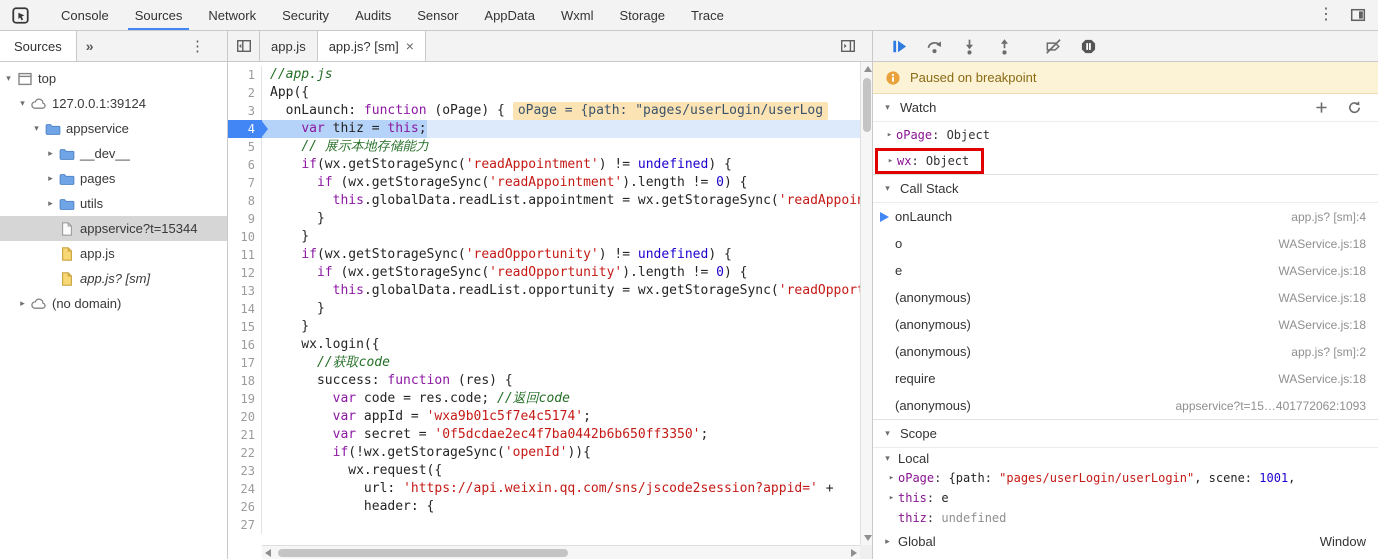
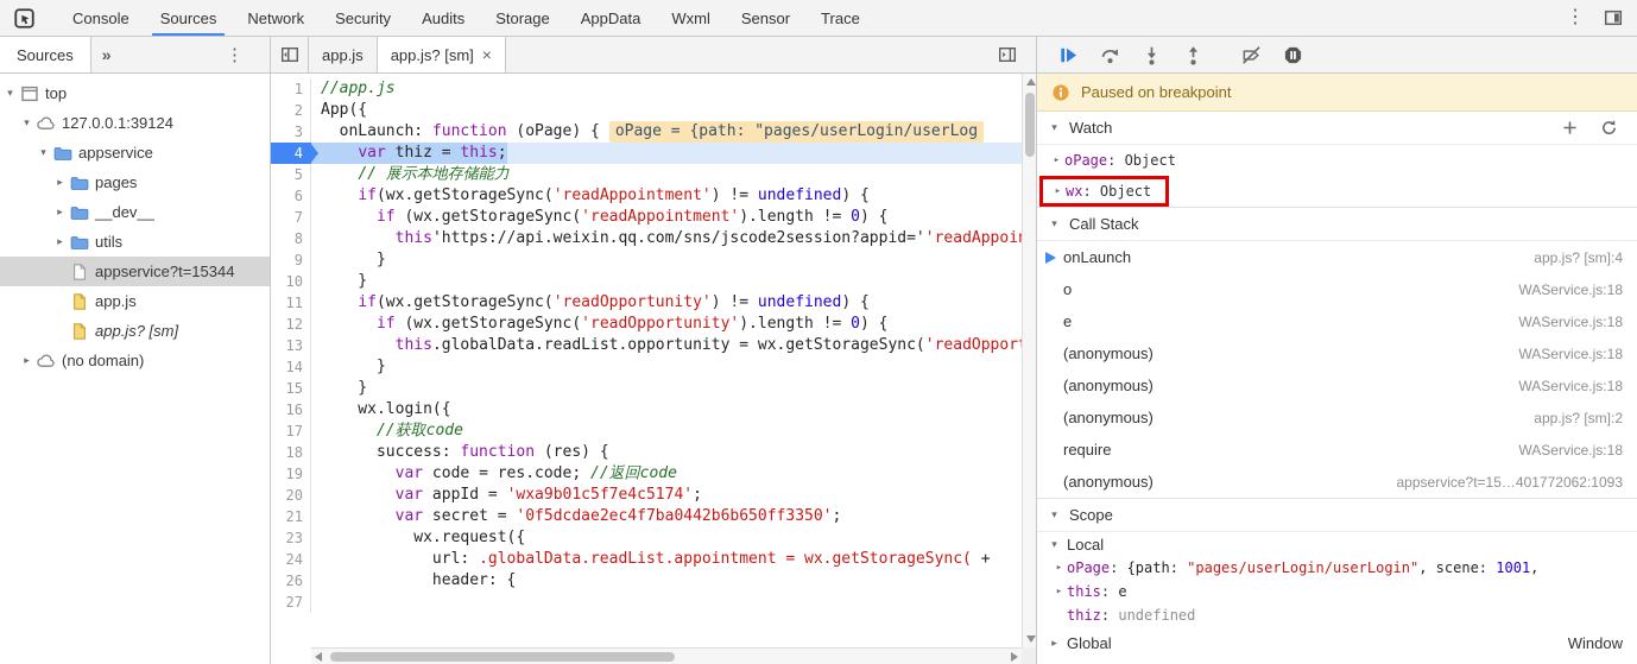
  Console
  Sources
  Network
  Security
  Audits
- Sensor
+ Storage
  AppData
  Wxml
- Storage
+ Sensor
  Trace
  ⋮
  Sources
  »
  ⋮
  ▾
  top
  ▾
  127.0.0.1:39124
  ▾
  appservice
  ▸
- __dev__
+ pages
  ▸
- pages
+ __dev__
  ▸
  utils
  appservice?t=15344
  app.js
  app.js? [sm]
  ▸
  (no domain)
  app.js
  app.js? [sm]
  ×
  1
  //app.js
  2
  App({
  3
  onLaunch: function (oPage) {
  oPage = {path: "pages/userLogin/userLog
  4
  var thiz = this;
  5
  // 展示本地存储能力
  6
  if(wx.getStorageSync('readAppointment') != undefined) {
  7
  if (wx.getStorageSync('readAppointment').length != 0) {
  8
- this.globalData.readList.appointment = wx.getStorageSync('readAppoi
+ this'https://api.weixin.qq.com/sns/jscode2session?appid=''readAppoi
  9
  }
  10
  }
  11
  if(wx.getStorageSync('readOpportunity') != undefined) {
  12
  if (wx.getStorageSync('readOpportunity').length != 0) {
  13
  this.globalData.readList.opportunity = wx.getStorageSync('readOppor
  14
  }
  15
  }
  16
  wx.login({
  17
  //获取code
  18
  success: function (res) {
  19
  var code = res.code; //返回code
  20
  var appId = 'wxa9b01c5f7e4c5174';
  21
  var secret = '0f5dcdae2ec4f7ba0442b6b650ff3350';
- 22
- if(!wx.getStorageSync('openId')){
  23
  wx.request({
  24
- url: 'https://api.weixin.qq.com/sns/jscode2session?appid=' +
+ url: .globalData.readList.appointment = wx.getStorageSync( +
  26
  header: {
  27
  Paused on breakpoint
  ▾
  Watch
  ▸
  oPage
  :
  Object
  ▸
  wx
  :
  Object
  ▾
  Call Stack
  onLaunch
  app.js? [sm]:4
  o
  WAService.js:18
  e
  WAService.js:18
  (anonymous)
  WAService.js:18
  (anonymous)
  WAService.js:18
  (anonymous)
  app.js? [sm]:2
  require
  WAService.js:18
  (anonymous)
  appservice?t=15…401772062:1093
  ▾
  Scope
  ▾
  Local
  ▸
  oPage
  :
  {path: "pages/userLogin/userLogin", scene: 1001,
  ▸
  this
  :
  e
  thiz
  :
  undefined
  ▸
  Global
  Window
